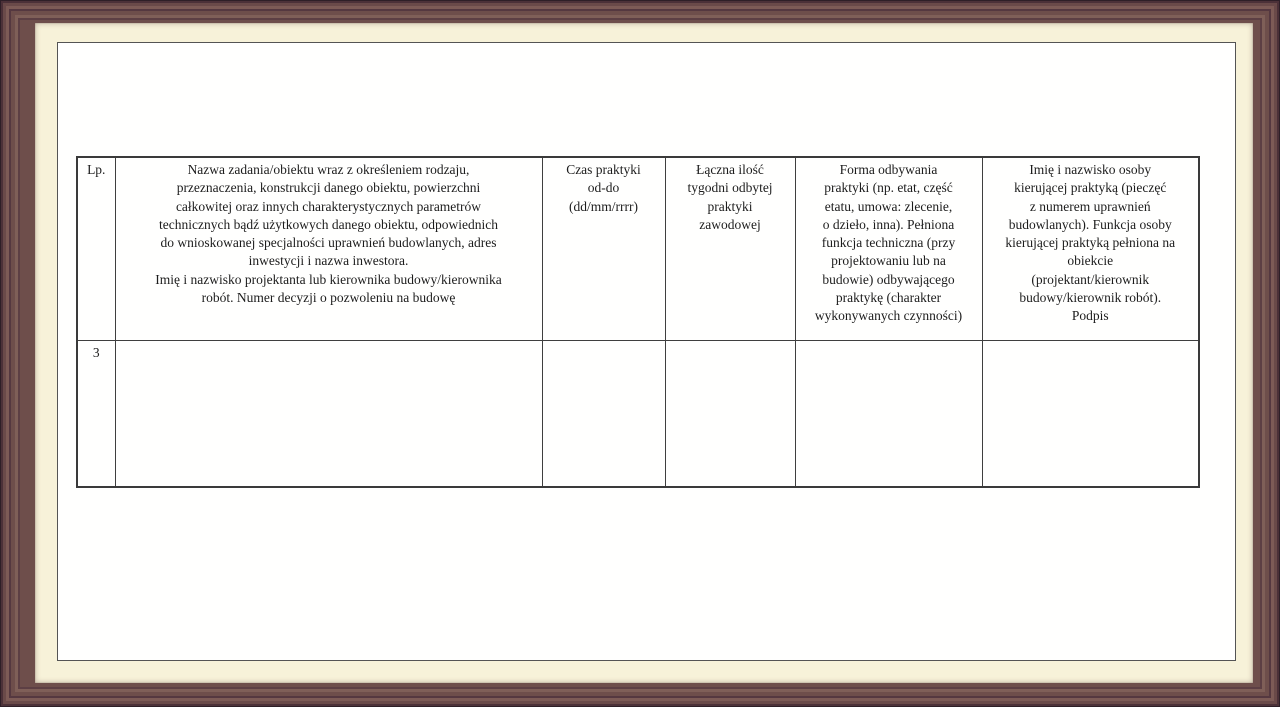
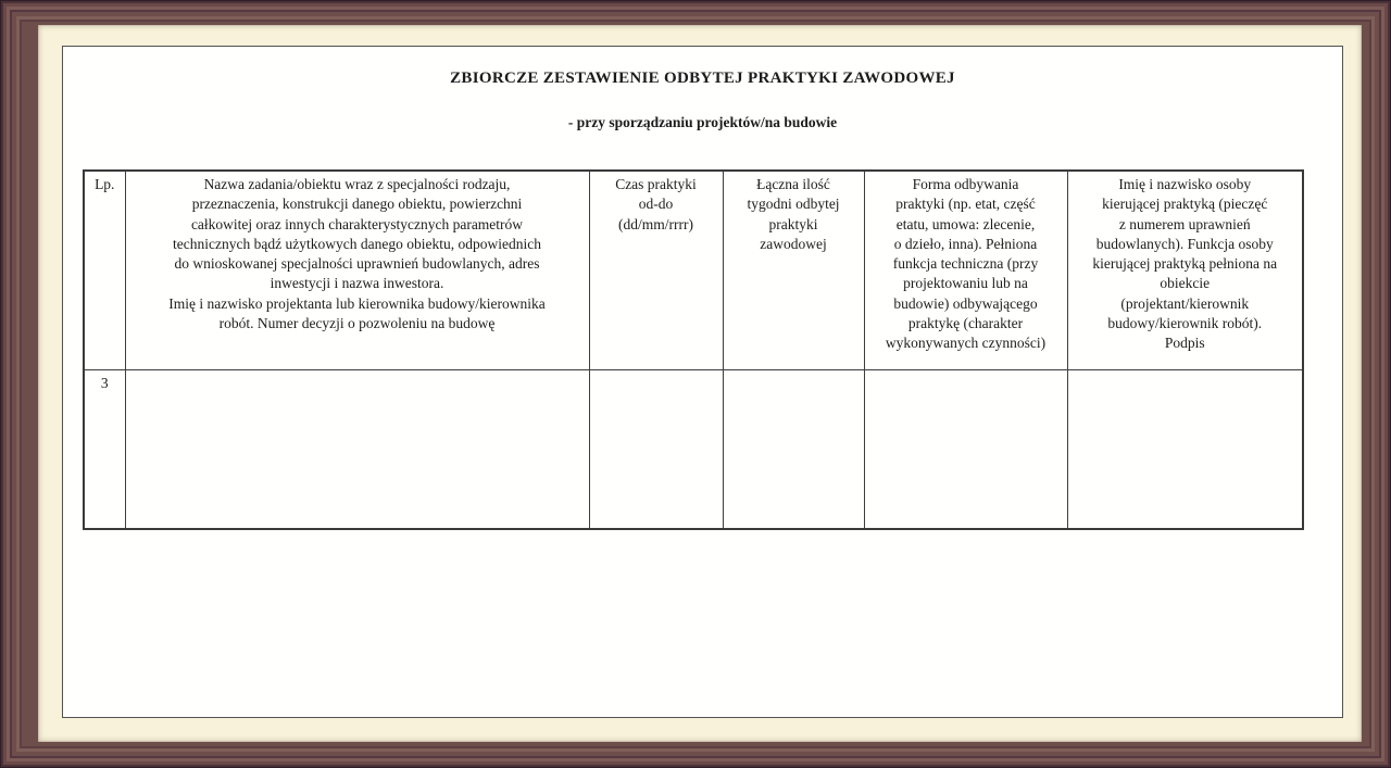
+ ZBIORCZE ZESTAWIENIE ODBYTEJ PRAKTYKI ZAWODOWEJ
+ - przy sporządzaniu projektów/na budowie
- Lp.	Nazwa zadania/obiektu wraz z określeniem rodzaju, przeznaczenia, konstrukcji danego obiektu, powierzchni całkowitej oraz innych charakterystycznych parametrów technicznych bądź użytkowych danego obiektu, odpowiednich do wnioskowanej specjalności uprawnień budowlanych, adres inwestycji i nazwa inwestora. Imię i nazwisko projektanta lub kierownika budowy/kierownika robót. Numer decyzji o pozwoleniu na budowę	Czas praktyki od-do (dd/mm/rrrr)	Łączna ilość tygodni odbytej praktyki zawodowej	Forma odbywania praktyki (np. etat, część etatu, umowa: zlecenie, o dzieło, inna). Pełniona funkcja techniczna (przy projektowaniu lub na budowie) odbywającego praktykę (charakter wykonywanych czynności)	Imię i nazwisko osoby kierującej praktyką (pieczęć z numerem uprawnień budowlanych). Funkcja osoby kierującej praktyką pełniona na obiekcie (projektant/kierownik budowy/kierownik robót). Podpis
+ Lp.	Nazwa zadania/obiektu wraz z specjalności rodzaju, przeznaczenia, konstrukcji danego obiektu, powierzchni całkowitej oraz innych charakterystycznych parametrów technicznych bądź użytkowych danego obiektu, odpowiednich do wnioskowanej specjalności uprawnień budowlanych, adres inwestycji i nazwa inwestora. Imię i nazwisko projektanta lub kierownika budowy/kierownika robót. Numer decyzji o pozwoleniu na budowę	Czas praktyki od-do (dd/mm/rrrr)	Łączna ilość tygodni odbytej praktyki zawodowej	Forma odbywania praktyki (np. etat, część etatu, umowa: zlecenie, o dzieło, inna). Pełniona funkcja techniczna (przy projektowaniu lub na budowie) odbywającego praktykę (charakter wykonywanych czynności)	Imię i nazwisko osoby kierującej praktyką (pieczęć z numerem uprawnień budowlanych). Funkcja osoby kierującej praktyką pełniona na obiekcie (projektant/kierownik budowy/kierownik robót). Podpis
  3
